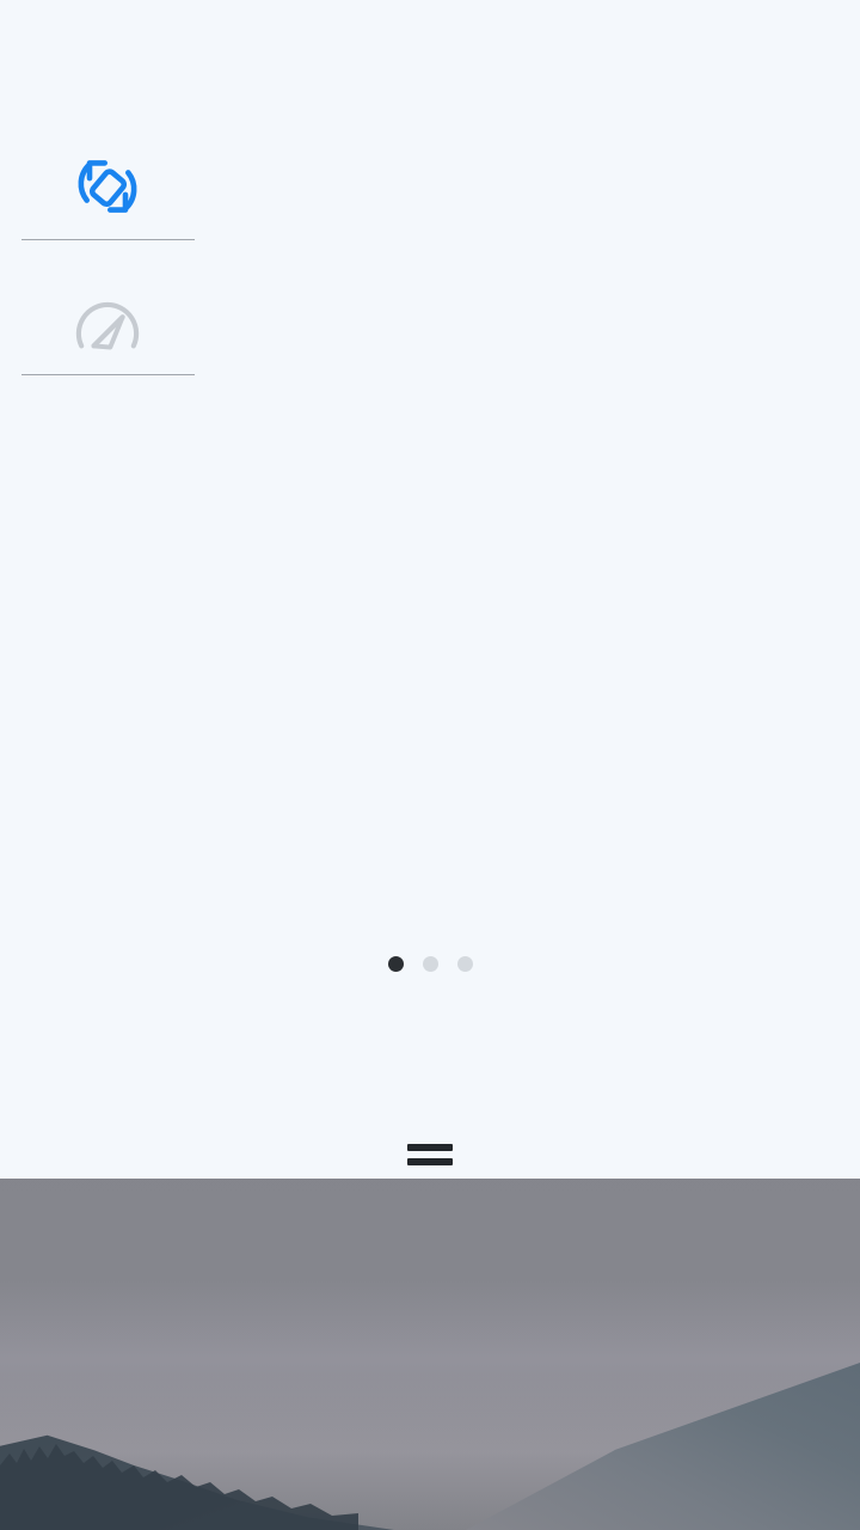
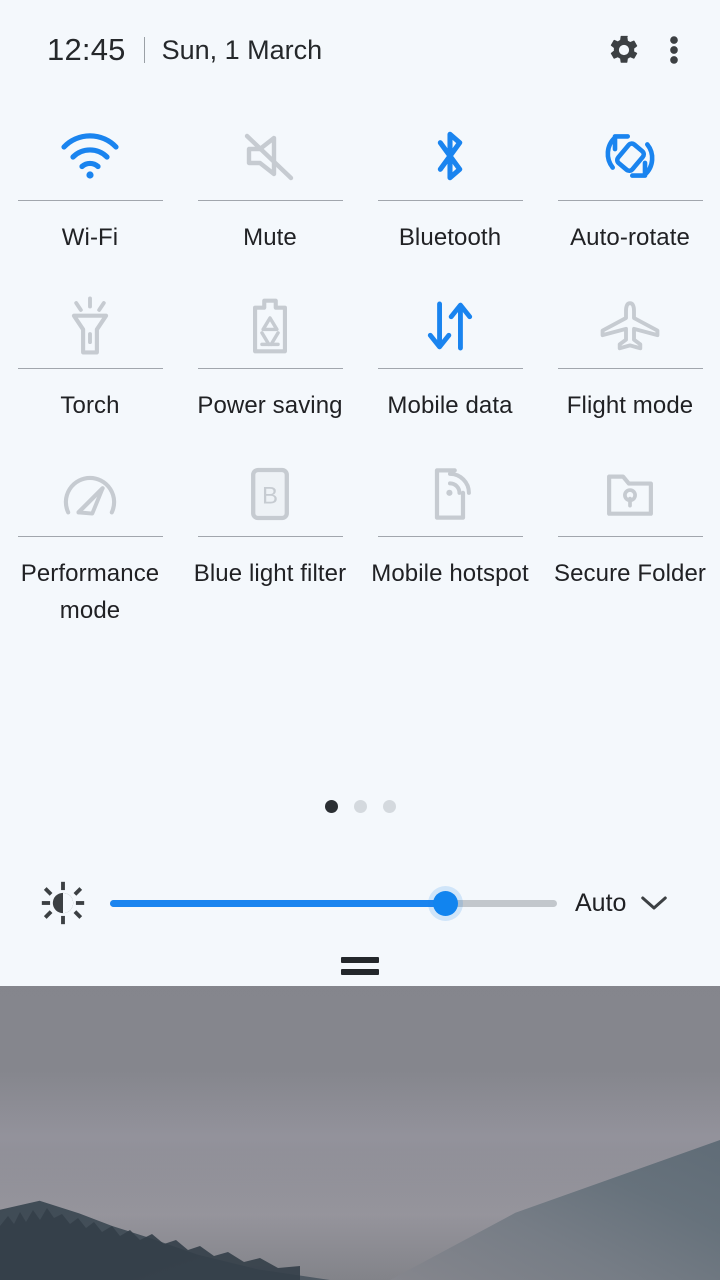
+ 12:45
+ Sun, 1 March
+ Wi-Fi
+ Mute
+ Bluetooth
+ Auto-rotate
+ Torch
+ Power saving
+ Mobile data
+ Flight mode
+ Performance mode
+ B
+ Blue light filter
+ Mobile hotspot
+ Secure Folder
+ Auto
